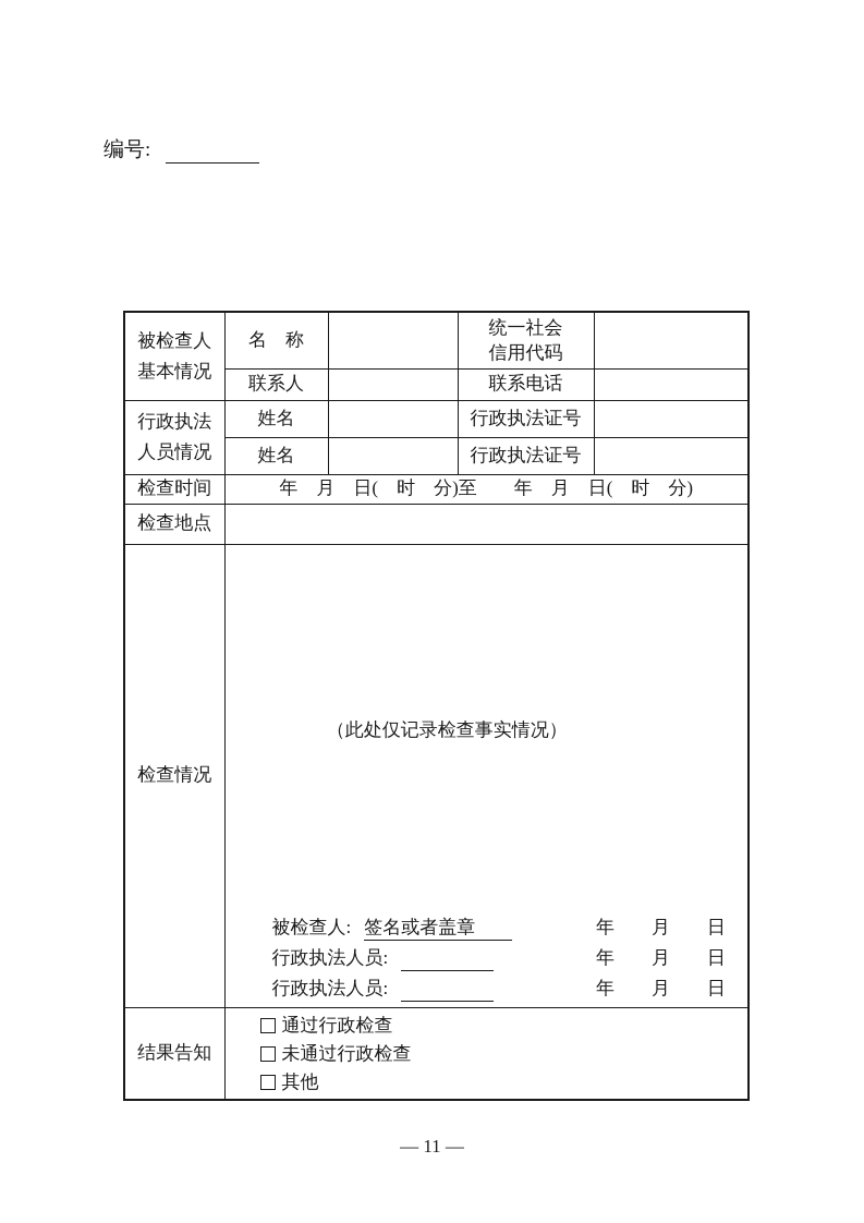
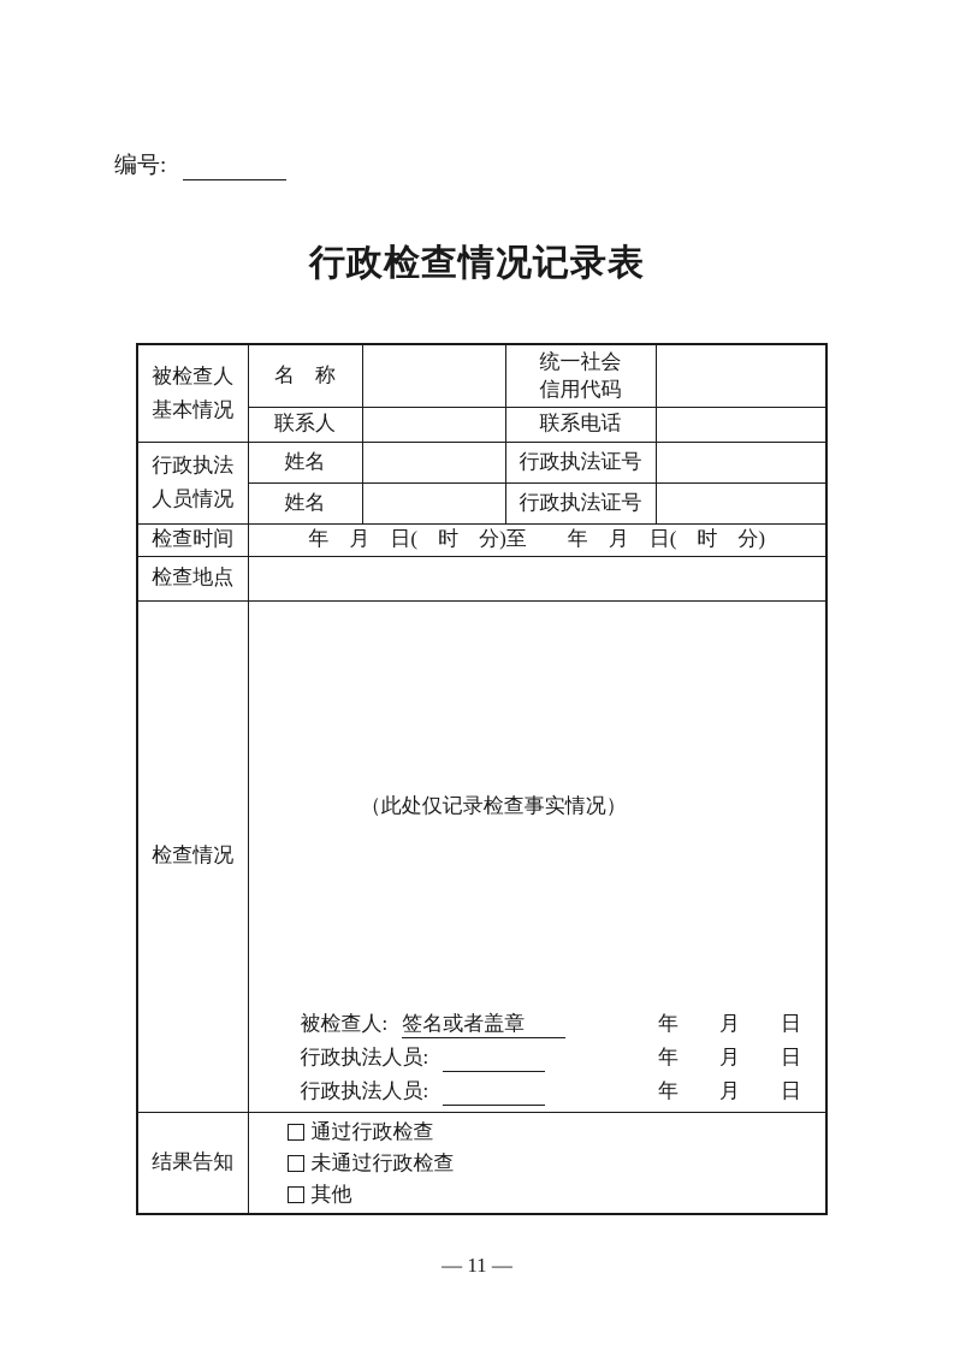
  编号:
+ 行政检查情况记录表
  被检查人 基本情况	名 称		统一社会 信用代码
  联系人		联系电话
  行政执法 人员情况	姓名		行政执法证号
  姓名		行政执法证号
  检查时间	年 月 日( 时 分)至 年 月 日( 时 分)
  检查地点
  检查情况	（此处仅记录检查事实情况） 被检查人: 签名或者盖章 年 月 日 行政执法人员: 年 月 日 行政执法人员: 年 月 日
  结果告知	通过行政检查 未通过行政检查 其他
  — 11 —
